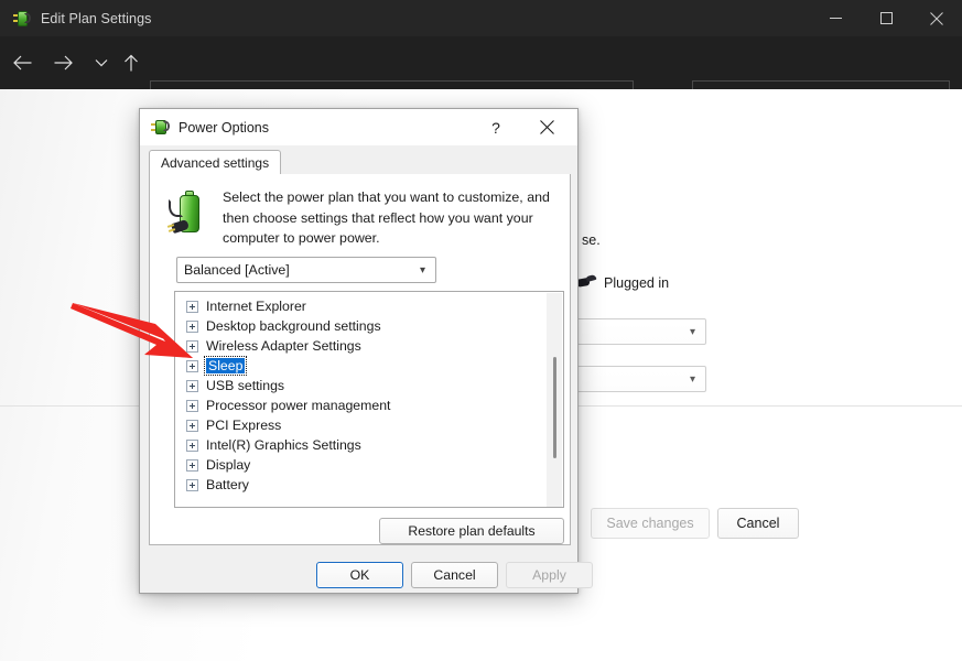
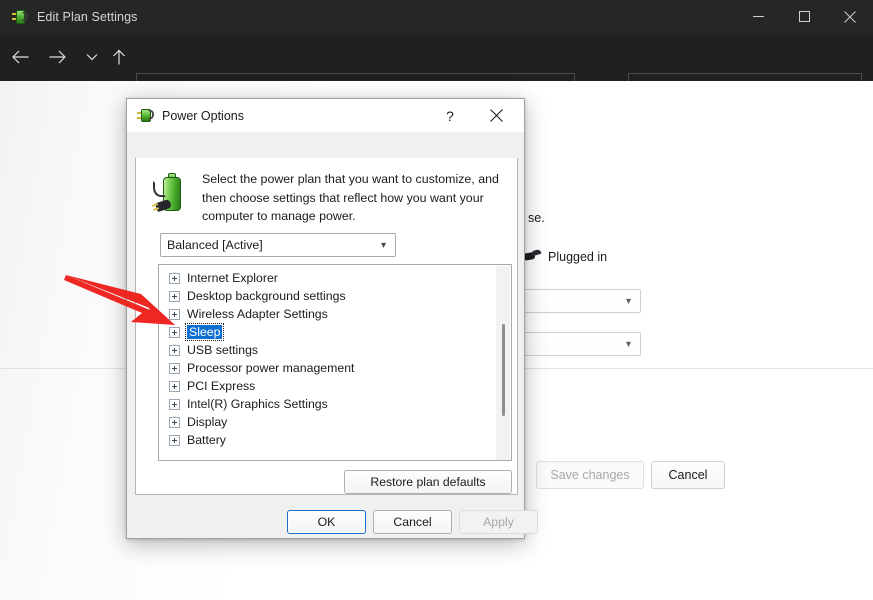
  Edit Plan Settings
  se.
  Plugged in
  ▾
  ▾
  Save changes
  Cancel
  Power Options
  ?
- Advanced settings
- Select the power plan that you want to customize, and then choose settings that reflect how you want your computer to power power.
+ Select the power plan that you want to customize, and then choose settings that reflect how you want your computer to manage power.
  Balanced [Active]
  ▾
  Internet Explorer
  Desktop background settings
  Wireless Adapter Settings
  Sleep
  USB settings
  Processor power management
  PCI Express
  Intel(R) Graphics Settings
  Display
  Battery
  Restore plan defaults
  OK
  Cancel
  Apply
